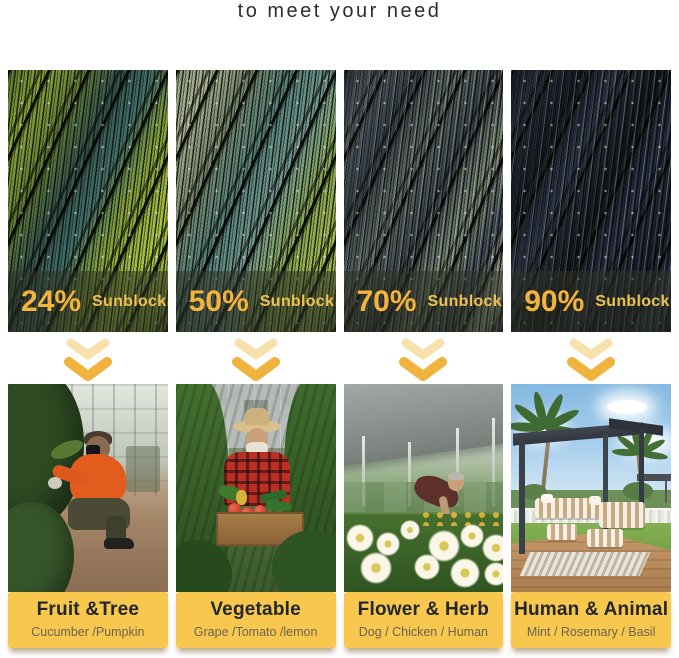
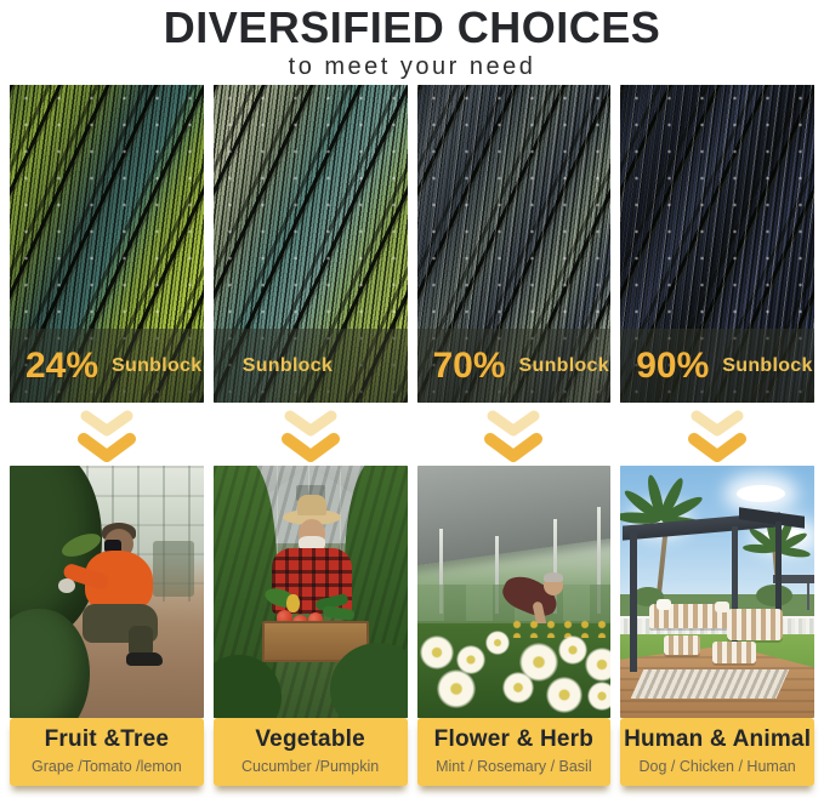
+ DIVERSIFIED CHOICES
  to meet your need
  24%
  Sunblock
- 50%
  Sunblock
  70%
  Sunblock
  90%
  Sunblock
  Fruit &Tree
- Cucumber /Pumpkin
+ Grape /Tomato /lemon
  Vegetable
- Grape /Tomato /lemon
+ Cucumber /Pumpkin
  Flower & Herb
- Dog / Chicken / Human
+ Mint / Rosemary / Basil
  Human & Animal
- Mint / Rosemary / Basil
+ Dog / Chicken / Human
